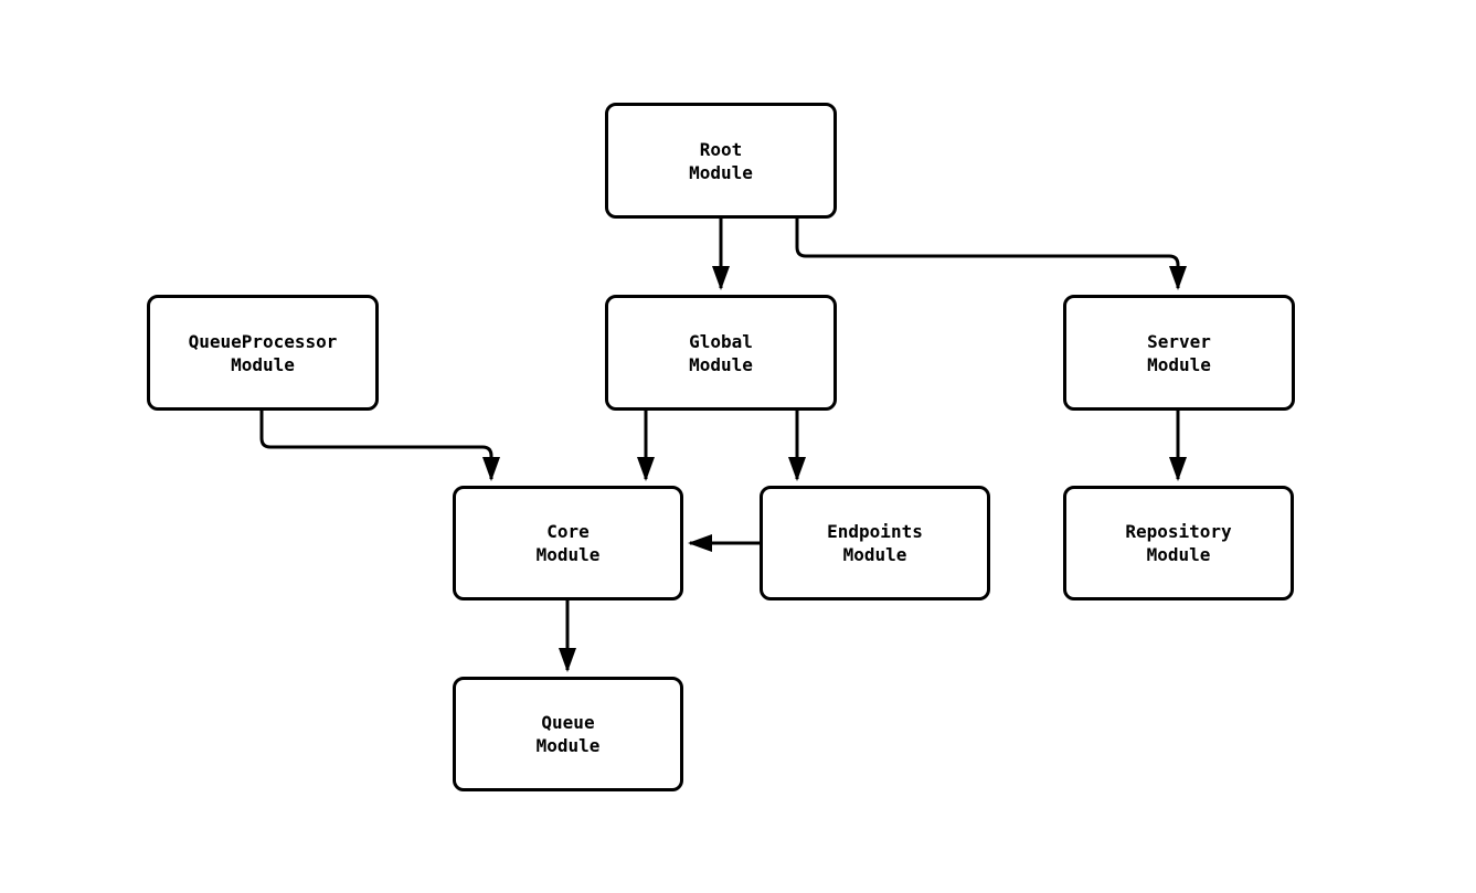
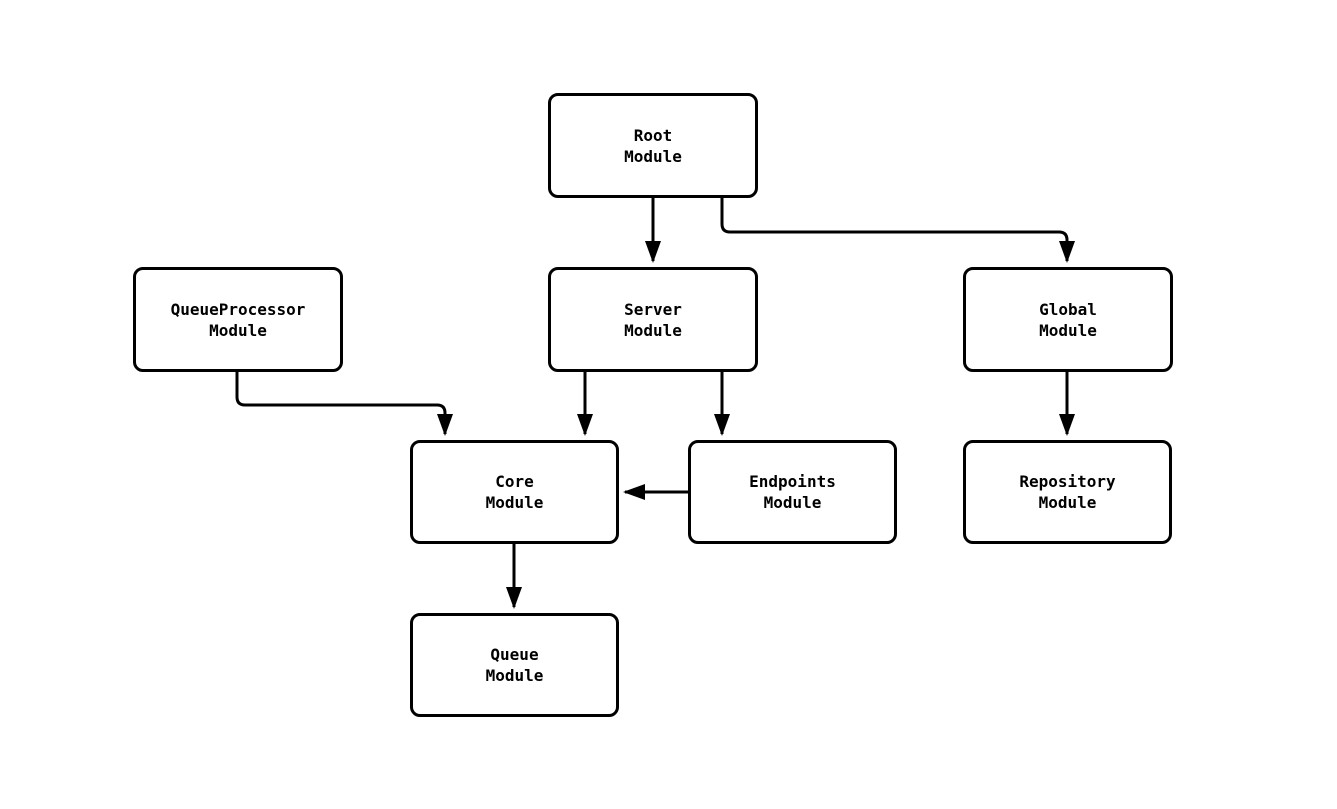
  Root
  Module
  QueueProcessor
  Module
- Global
+ Server
  Module
- Server
+ Global
  Module
  Core
  Module
  Endpoints
  Module
  Repository
  Module
  Queue
  Module
